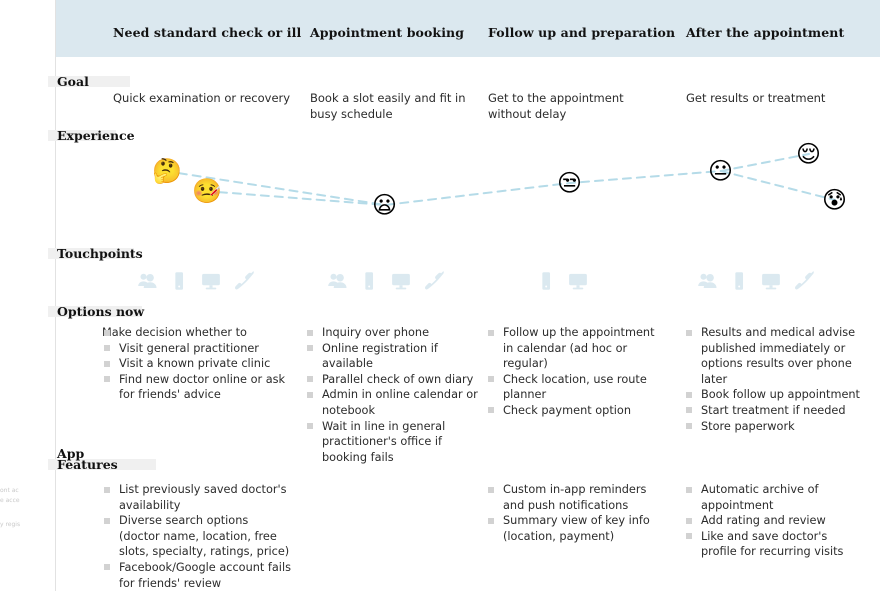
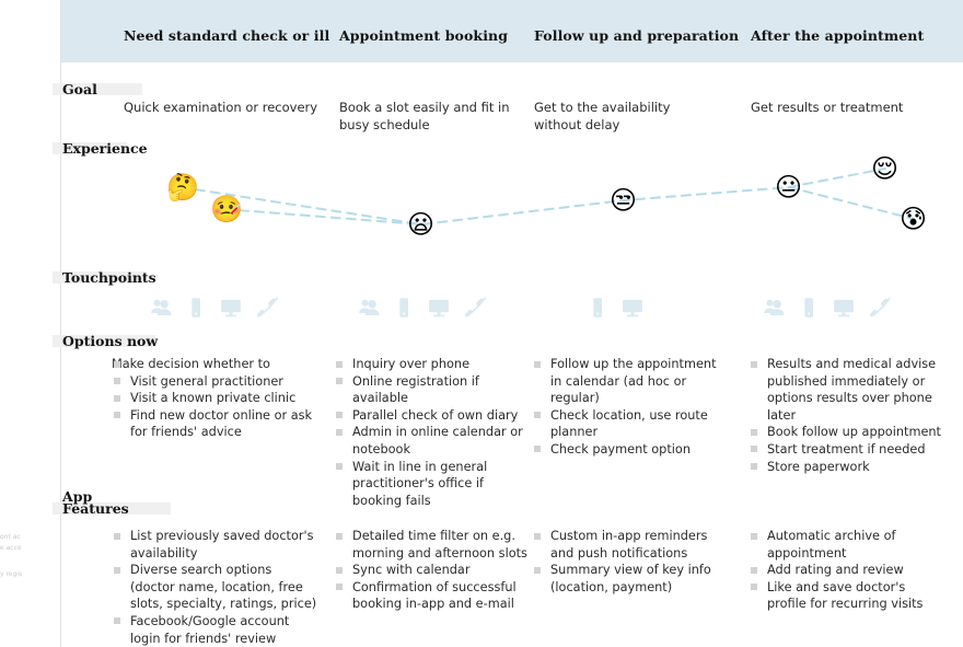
  Need standard check or ill
  Appointment booking
  Follow up and preparation
  After the appointment
  Goal
  Quick examination or recovery
  Book a slot easily and fit in busy schedule
- Get to the appointment without delay
+ Get to the availability without delay
  Get results or treatment
  Experience
  🤔
  🤒
  😦
  😒
  😐
  😌
  😰
  Touchpoints
  Options now
  Make decision whether to
  Visit general practitioner
  Visit a known private clinic
  Find new doctor online or ask for friends' advice
  Inquiry over phone
  Online registration if available
  Parallel check of own diary
  Admin in online calendar or notebook
  Wait in line in general practitioner's office if booking fails
  Follow up the appointment in calendar (ad hoc or regular)
  Check location, use route planner
  Check payment option
  Results and medical advise published immediately or options results over phone later
  Book follow up appointment
  Start treatment if needed
  Store paperwork
  App
  Features
  List previously saved doctor's availability
  Diverse search options (doctor name, location, free slots, specialty, ratings, price)
- Facebook/Google account fails for friends' review
+ Facebook/Google account login for friends' review
+ Detailed time filter on e.g. morning and afternoon slots
+ Sync with calendar
+ Confirmation of successful booking in-app and e-mail
  Custom in-app reminders and push notifications
  Summary view of key info (location, payment)
  Automatic archive of appointment
  Add rating and review
  Like and save doctor's profile for recurring visits
